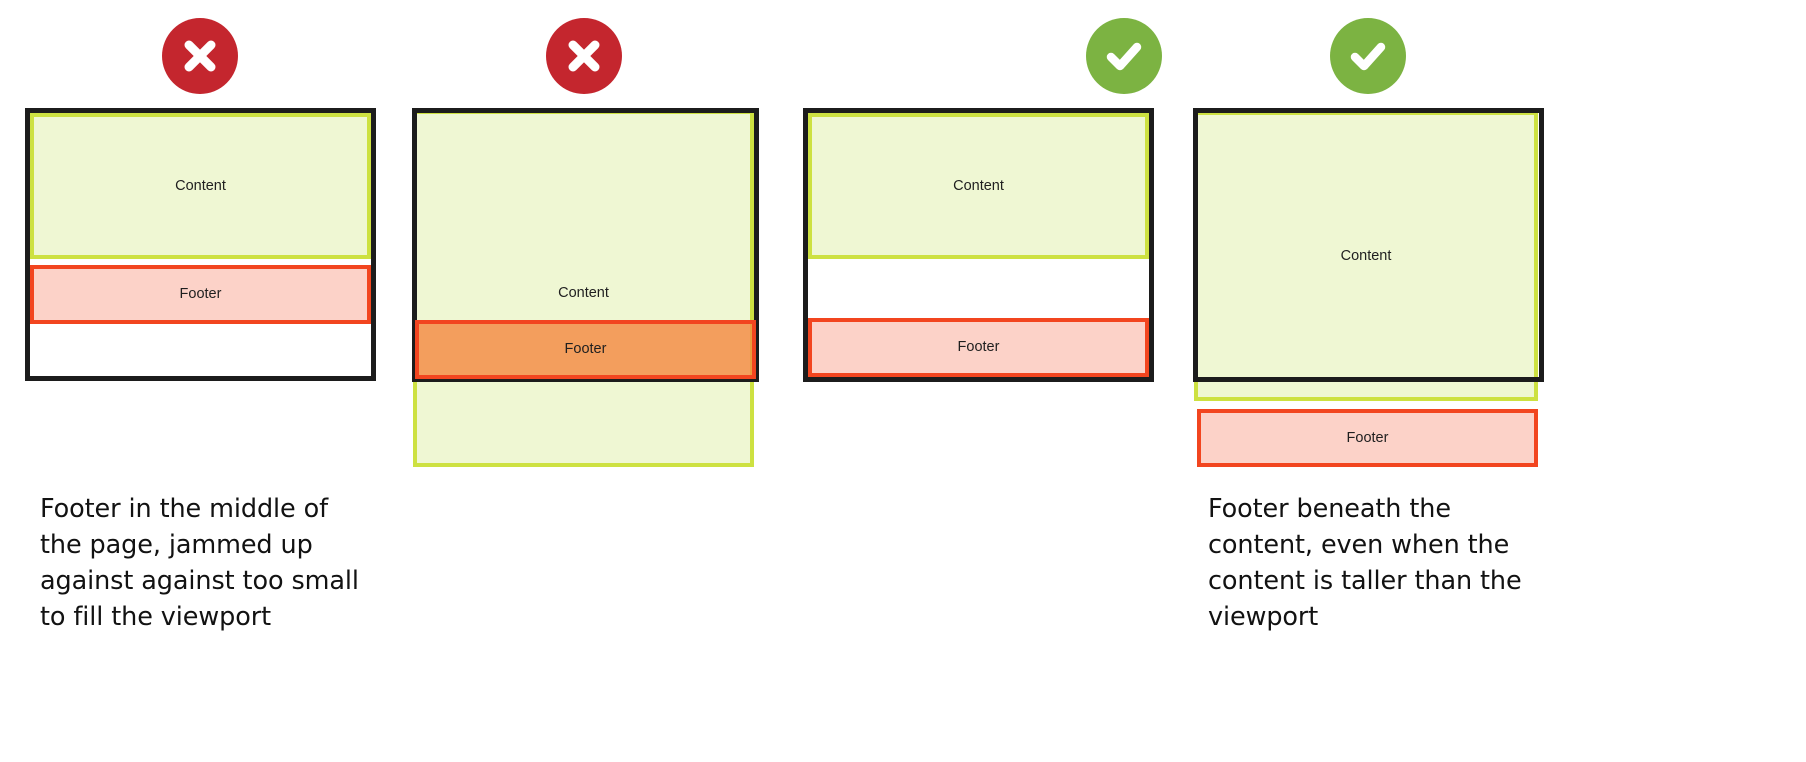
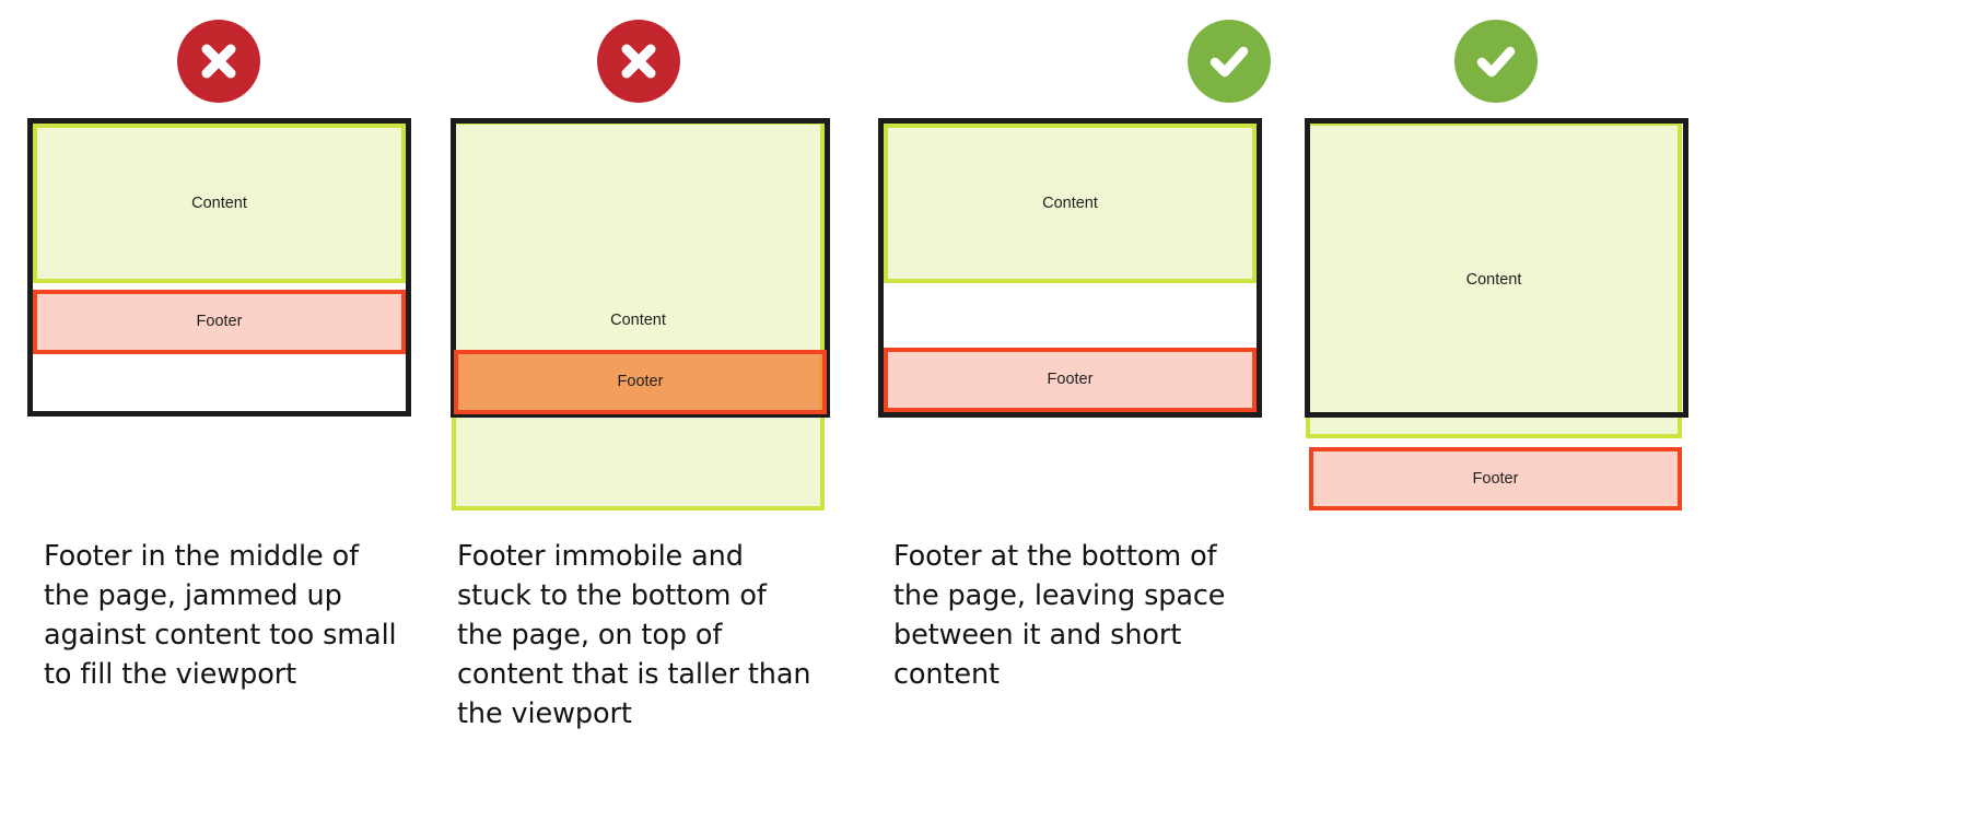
  Content
  Footer
- Footer in the middle of the page, jammed up against against too small to fill the viewport
+ Footer in the middle of the page, jammed up against content too small to fill the viewport
  Content
  Footer
+ Footer immobile and stuck to the bottom of the page, on top of content that is taller than the viewport
  Content
  Footer
+ Footer at the bottom of the page, leaving space between it and short content
  Content
  Footer
- Footer beneath the content, even when the content is taller than the viewport
